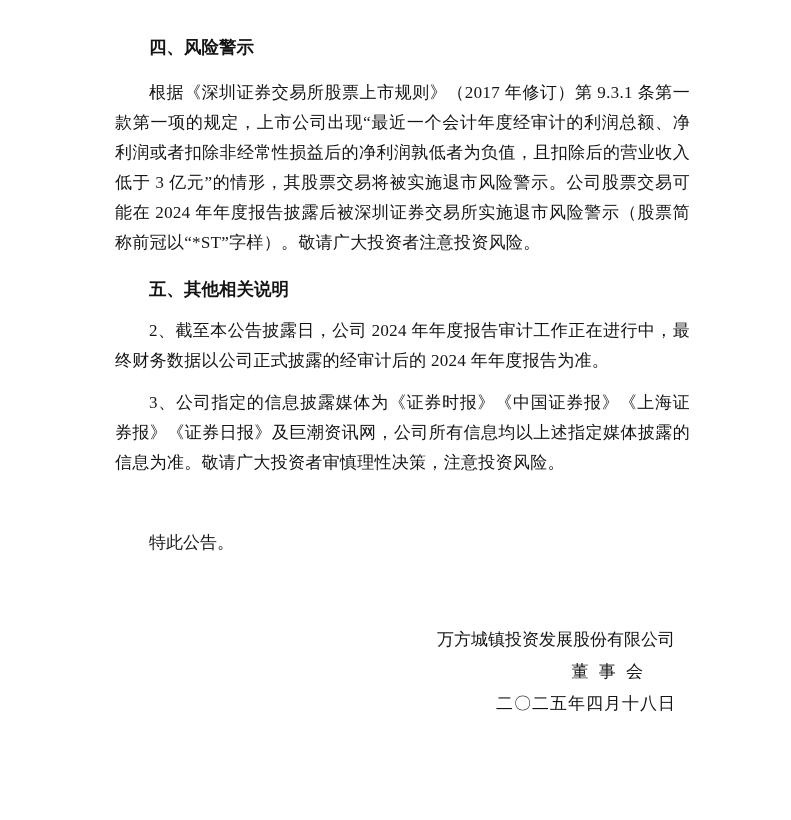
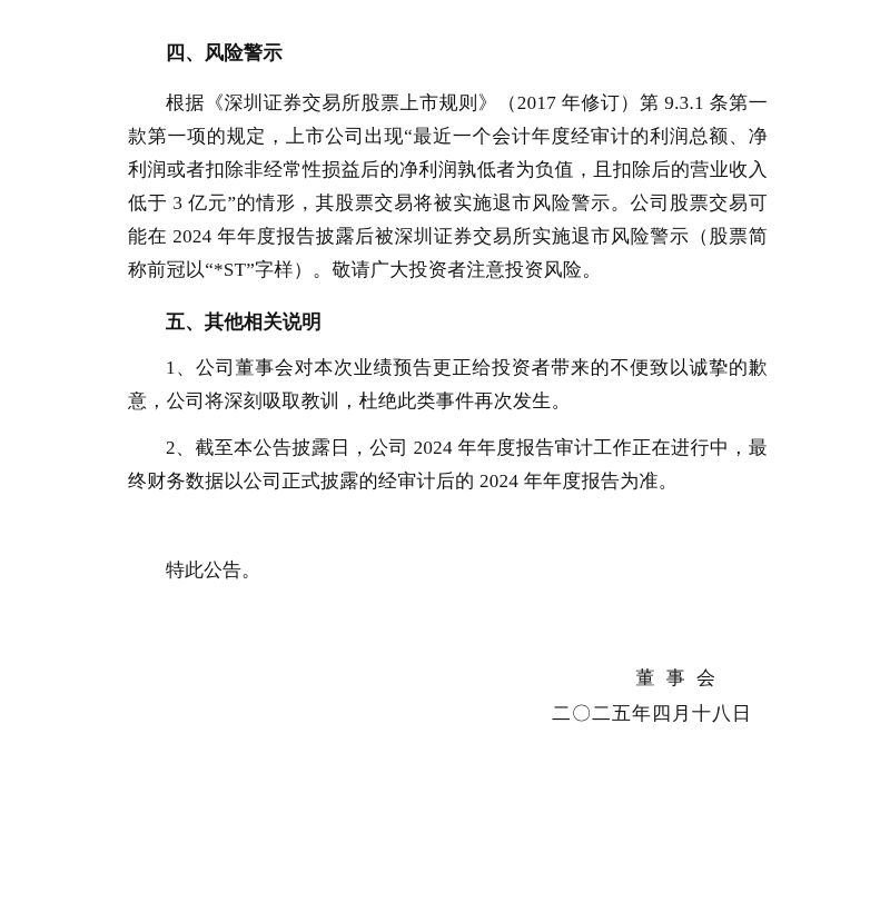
  四、风险警示
  根据《深圳证券交易所股票上市规则》（2017 年修订）第 9.3.1 条第一款第一项的规定，上市公司出现“最近一个会计年度经审计的利润总额、净利润或者扣除非经常性损益后的净利润孰低者为负值，且扣除后的营业收入低于 3 亿元”的情形，其股票交易将被实施退市风险警示。公司股票交易可能在 2024 年年度报告披露后被深圳证券交易所实施退市风险警示（股票简称前冠以“*ST”字样）。敬请广大投资者注意投资风险。
  五、其他相关说明
+ 1、公司董事会对本次业绩预告更正给投资者带来的不便致以诚挚的歉意，公司将深刻吸取教训，杜绝此类事件再次发生。
  2、截至本公告披露日，公司 2024 年年度报告审计工作正在进行中，最终财务数据以公司正式披露的经审计后的 2024 年年度报告为准。
- 3、公司指定的信息披露媒体为《证券时报》《中国证券报》《上海证券报》《证券日报》及巨潮资讯网，公司所有信息均以上述指定媒体披露的信息为准。敬请广大投资者审慎理性决策，注意投资风险。
  特此公告。
- 万方城镇投资发展股份有限公司
  董 事 会
  二〇二五年四月十八日
